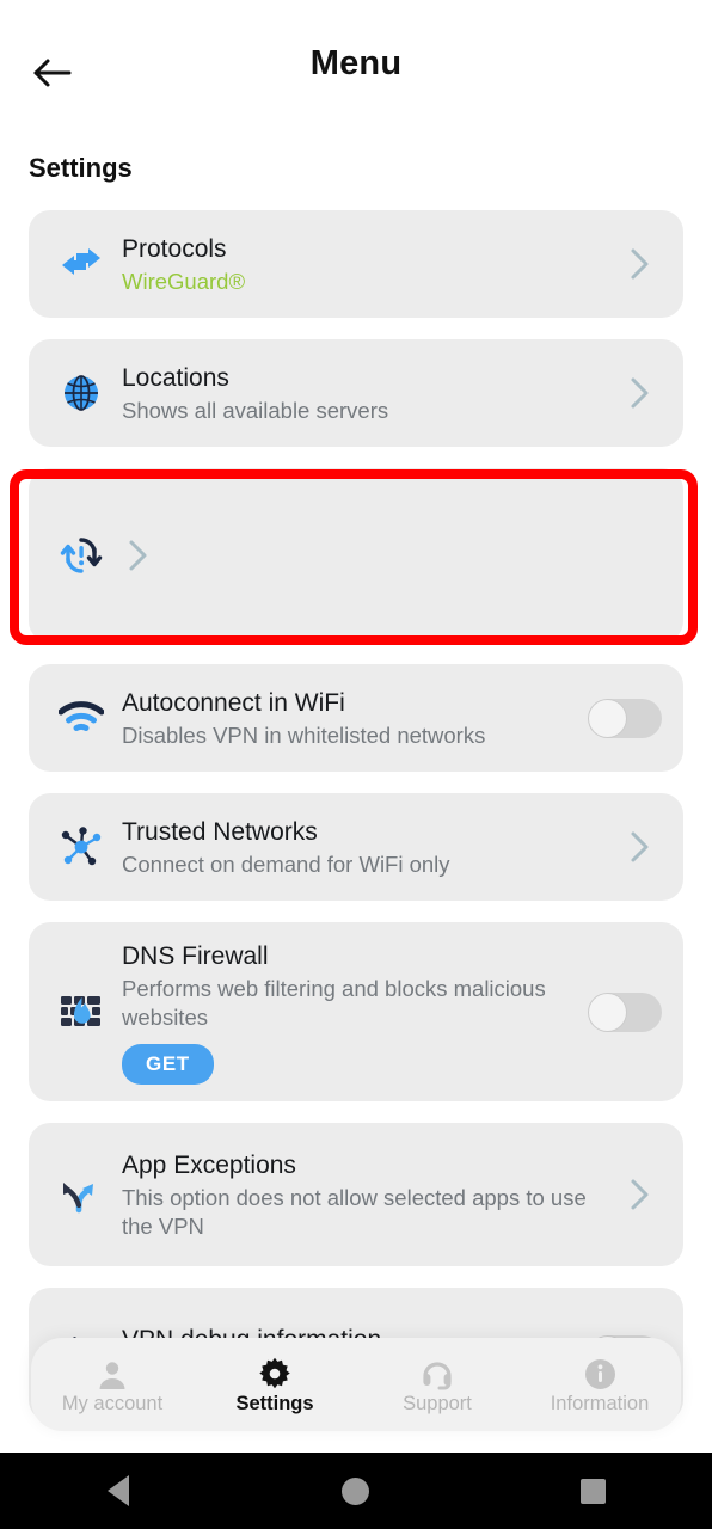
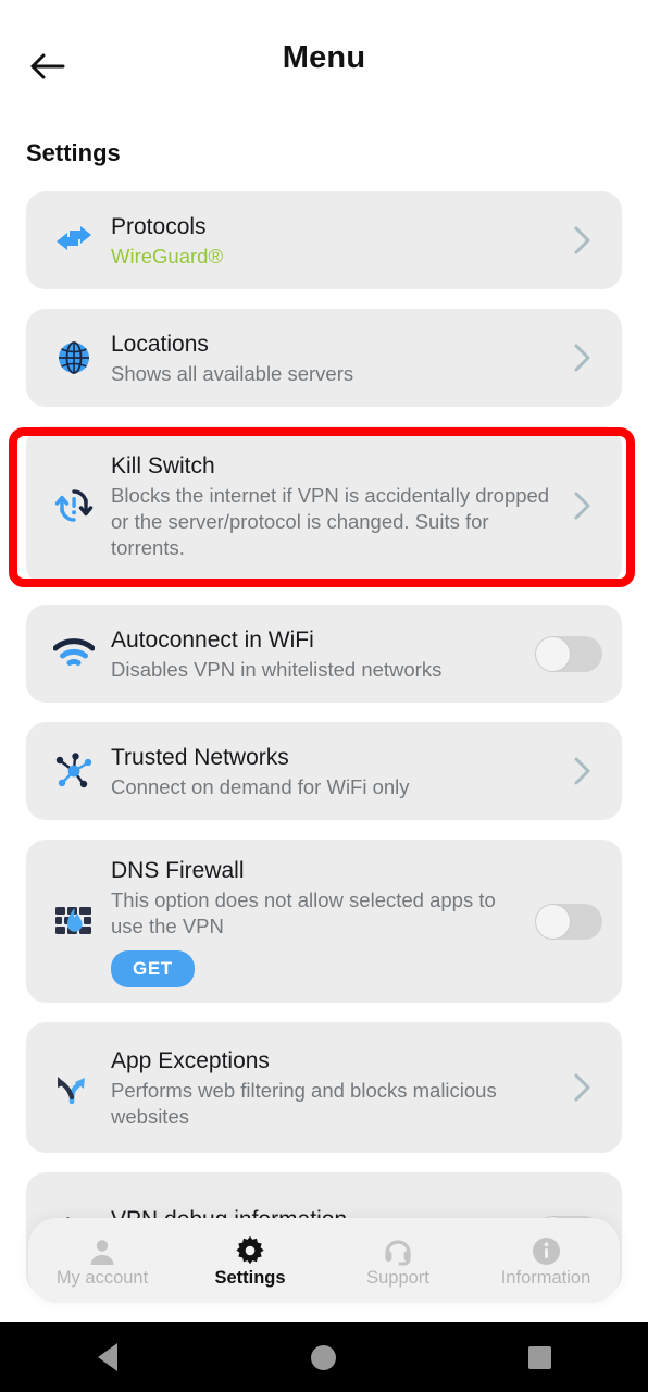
  Menu
  Settings
  Protocols
  WireGuard®
  Locations
  Shows all available servers
+ Kill Switch
+ Blocks the internet if VPN is accidentally dropped or the server/protocol is changed. Suits for torrents.
  Autoconnect in WiFi
  Disables VPN in whitelisted networks
  Trusted Networks
  Connect on demand for WiFi only
  DNS Firewall
- Performs web filtering and blocks malicious websites
+ This option does not allow selected apps to use the VPN
  GET
  App Exceptions
- This option does not allow selected apps to use the VPN
+ Performs web filtering and blocks malicious websites
  My account
  Settings
  Support
  Information
